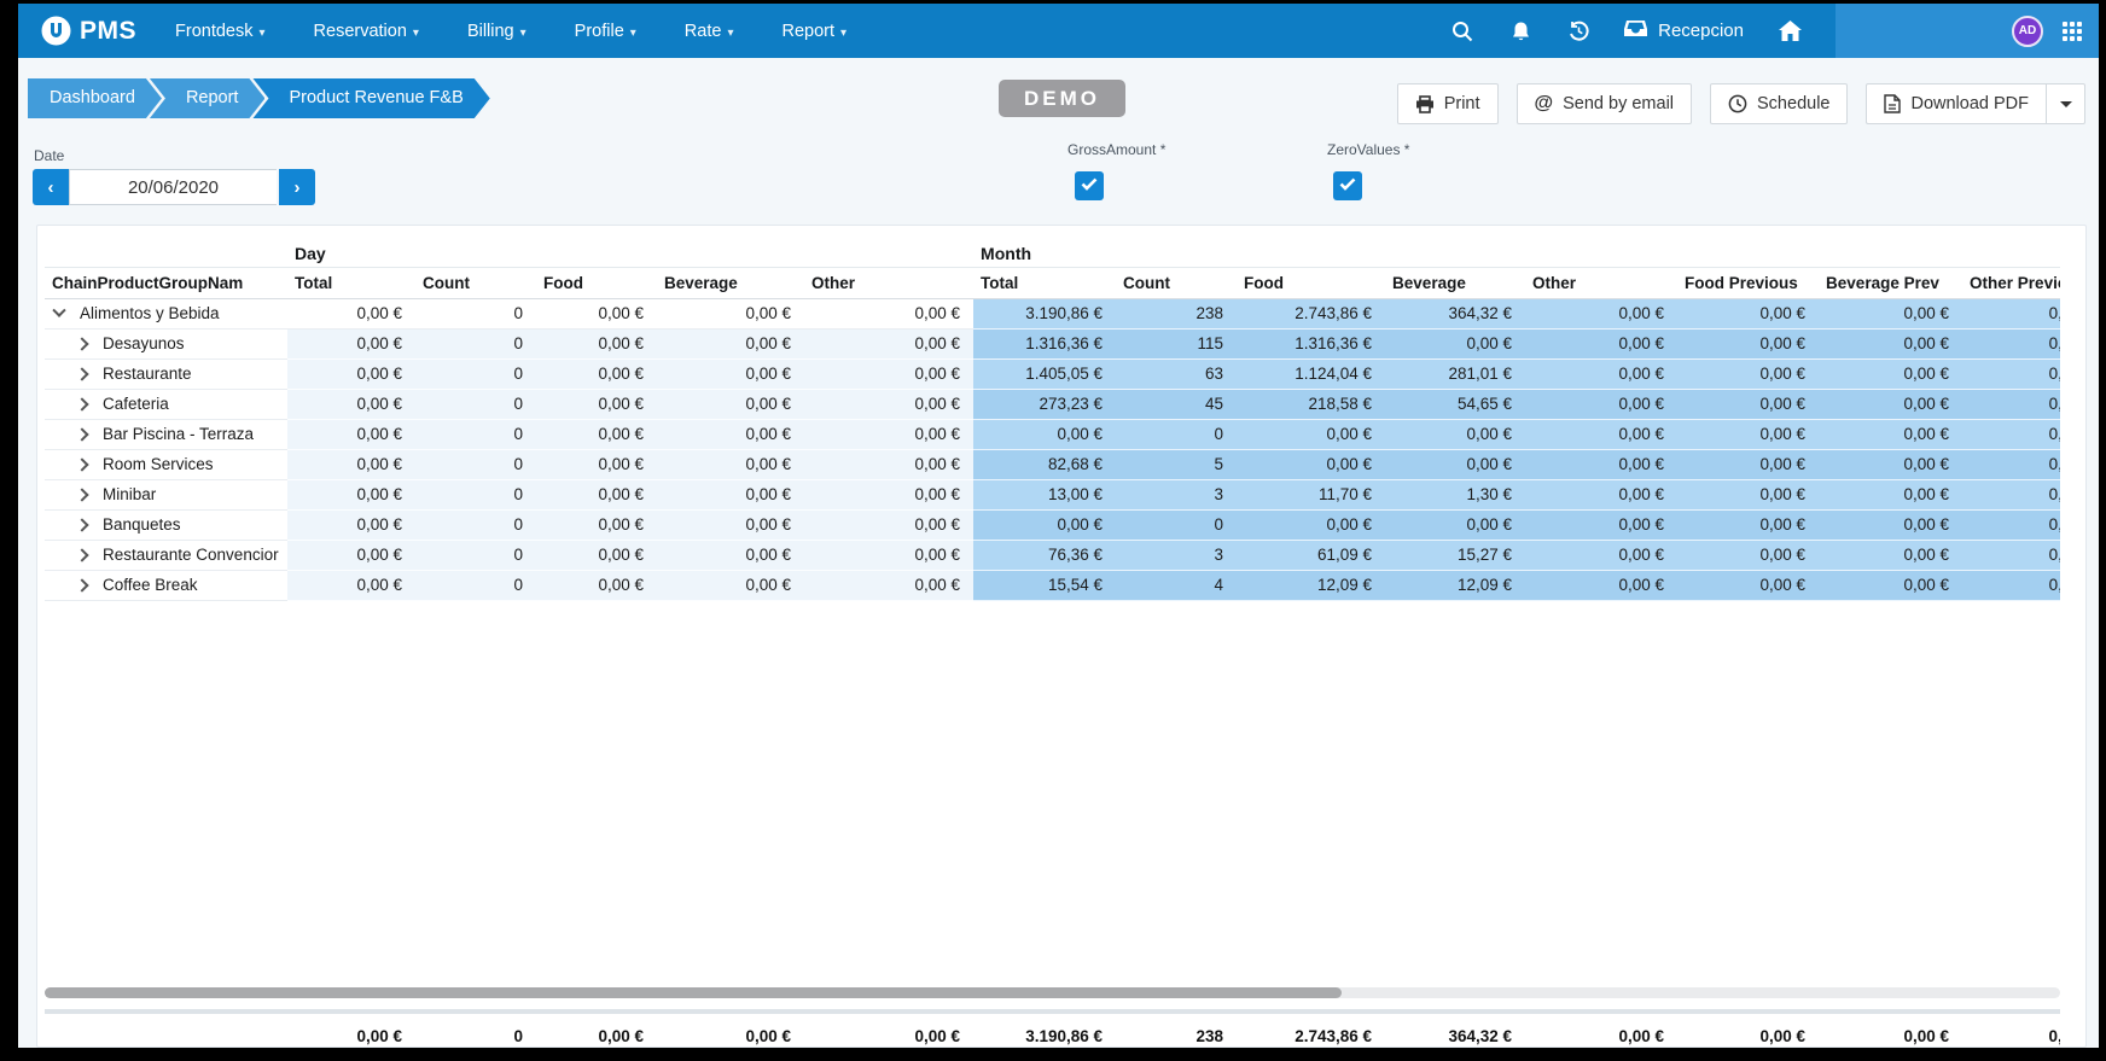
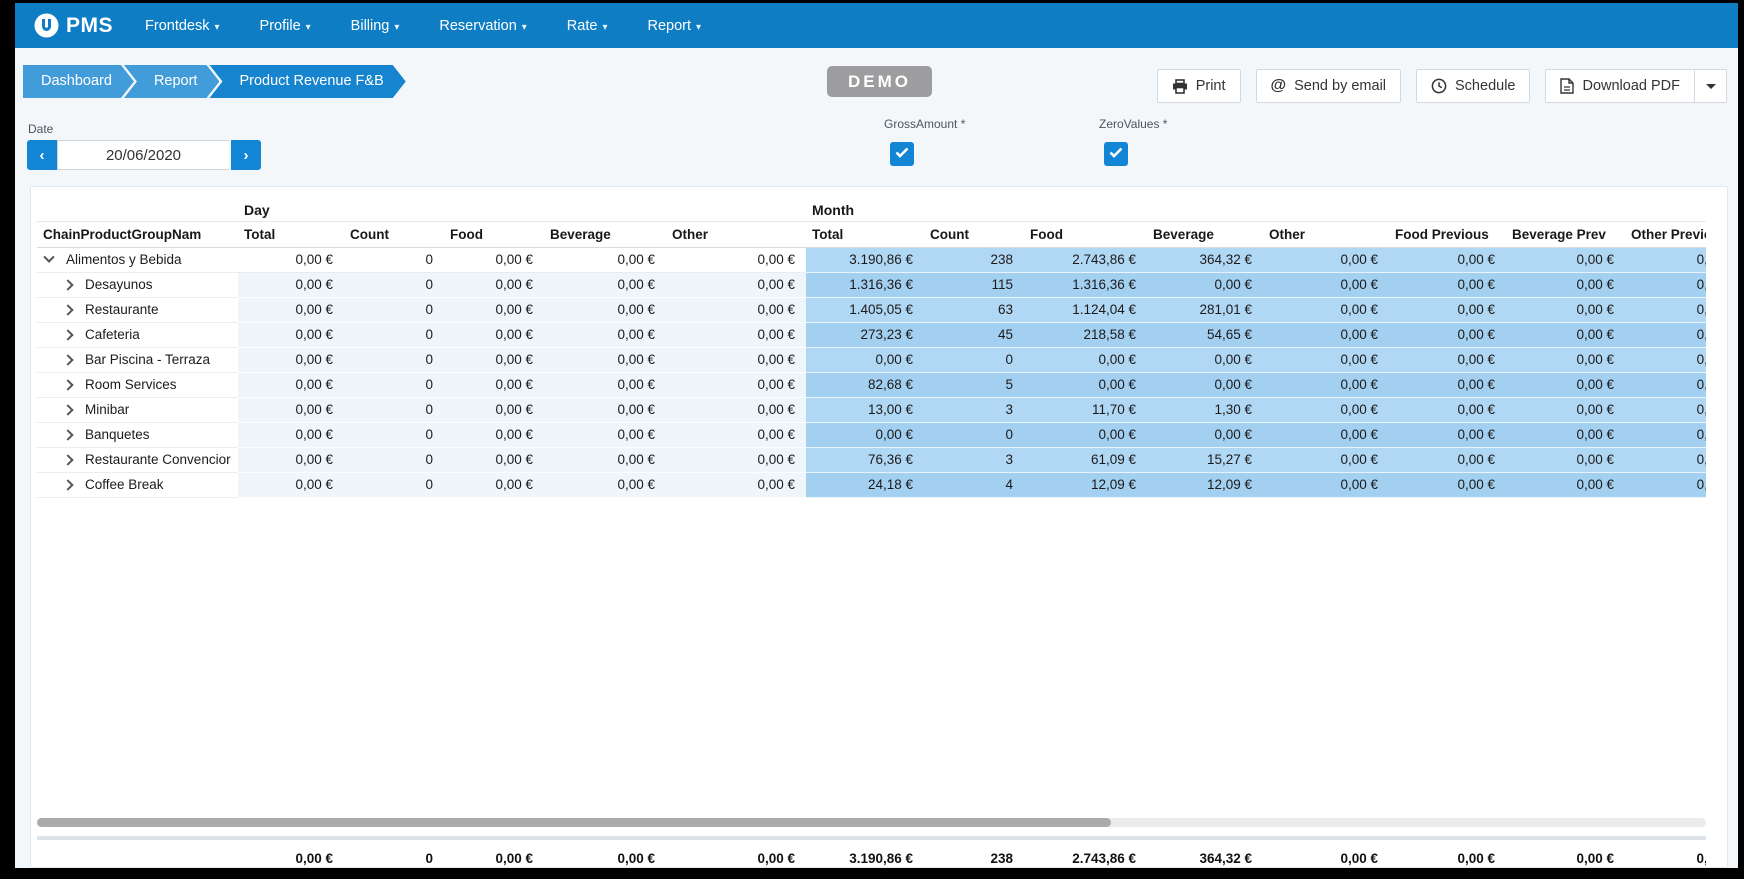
  PMS
  Frontdesk ▾
- Reservation ▾
+ Profile ▾
  Billing ▾
- Profile ▾
+ Reservation ▾
  Rate ▾
  Report ▾
- Recepcion
- AD
  Dashboard
  Report
  Product Revenue F&B
  DEMO
  Print
  @
  Send by email
  Schedule
  Download PDF
  Date
  ‹
  20/06/2020
  ›
  GrossAmount *
  ZeroValues *
  	Day	Month
  ChainProductGroupNam	Total	Count	Food	Beverage	Other	Total	Count	Food	Beverage	Other	Food Previous	Beverage Prev	Other Previ
  Alimentos y Bebida	0,00 €	0	0,00 €	0,00 €	0,00 €	3.190,86 €	238	2.743,86 €	364,32 €	0,00 €	0,00 €	0,00 €	0,
  Desayunos	0,00 €	0	0,00 €	0,00 €	0,00 €	1.316,36 €	115	1.316,36 €	0,00 €	0,00 €	0,00 €	0,00 €	0,
  Restaurante	0,00 €	0	0,00 €	0,00 €	0,00 €	1.405,05 €	63	1.124,04 €	281,01 €	0,00 €	0,00 €	0,00 €	0,
  Cafeteria	0,00 €	0	0,00 €	0,00 €	0,00 €	273,23 €	45	218,58 €	54,65 €	0,00 €	0,00 €	0,00 €	0,
  Bar Piscina - Terraza	0,00 €	0	0,00 €	0,00 €	0,00 €	0,00 €	0	0,00 €	0,00 €	0,00 €	0,00 €	0,00 €	0,
  Room Services	0,00 €	0	0,00 €	0,00 €	0,00 €	82,68 €	5	0,00 €	0,00 €	0,00 €	0,00 €	0,00 €	0,
  Minibar	0,00 €	0	0,00 €	0,00 €	0,00 €	13,00 €	3	11,70 €	1,30 €	0,00 €	0,00 €	0,00 €	0,
  Banquetes	0,00 €	0	0,00 €	0,00 €	0,00 €	0,00 €	0	0,00 €	0,00 €	0,00 €	0,00 €	0,00 €	0,
  Restaurante Convencior	0,00 €	0	0,00 €	0,00 €	0,00 €	76,36 €	3	61,09 €	15,27 €	0,00 €	0,00 €	0,00 €	0,
- Coffee Break	0,00 €	0	0,00 €	0,00 €	0,00 €	15,54 €	4	12,09 €	12,09 €	0,00 €	0,00 €	0,00 €	0,
+ Coffee Break	0,00 €	0	0,00 €	0,00 €	0,00 €	24,18 €	4	12,09 €	12,09 €	0,00 €	0,00 €	0,00 €	0,
  	0,00 €	0	0,00 €	0,00 €	0,00 €	3.190,86 €	238	2.743,86 €	364,32 €	0,00 €	0,00 €	0,00 €	0,
